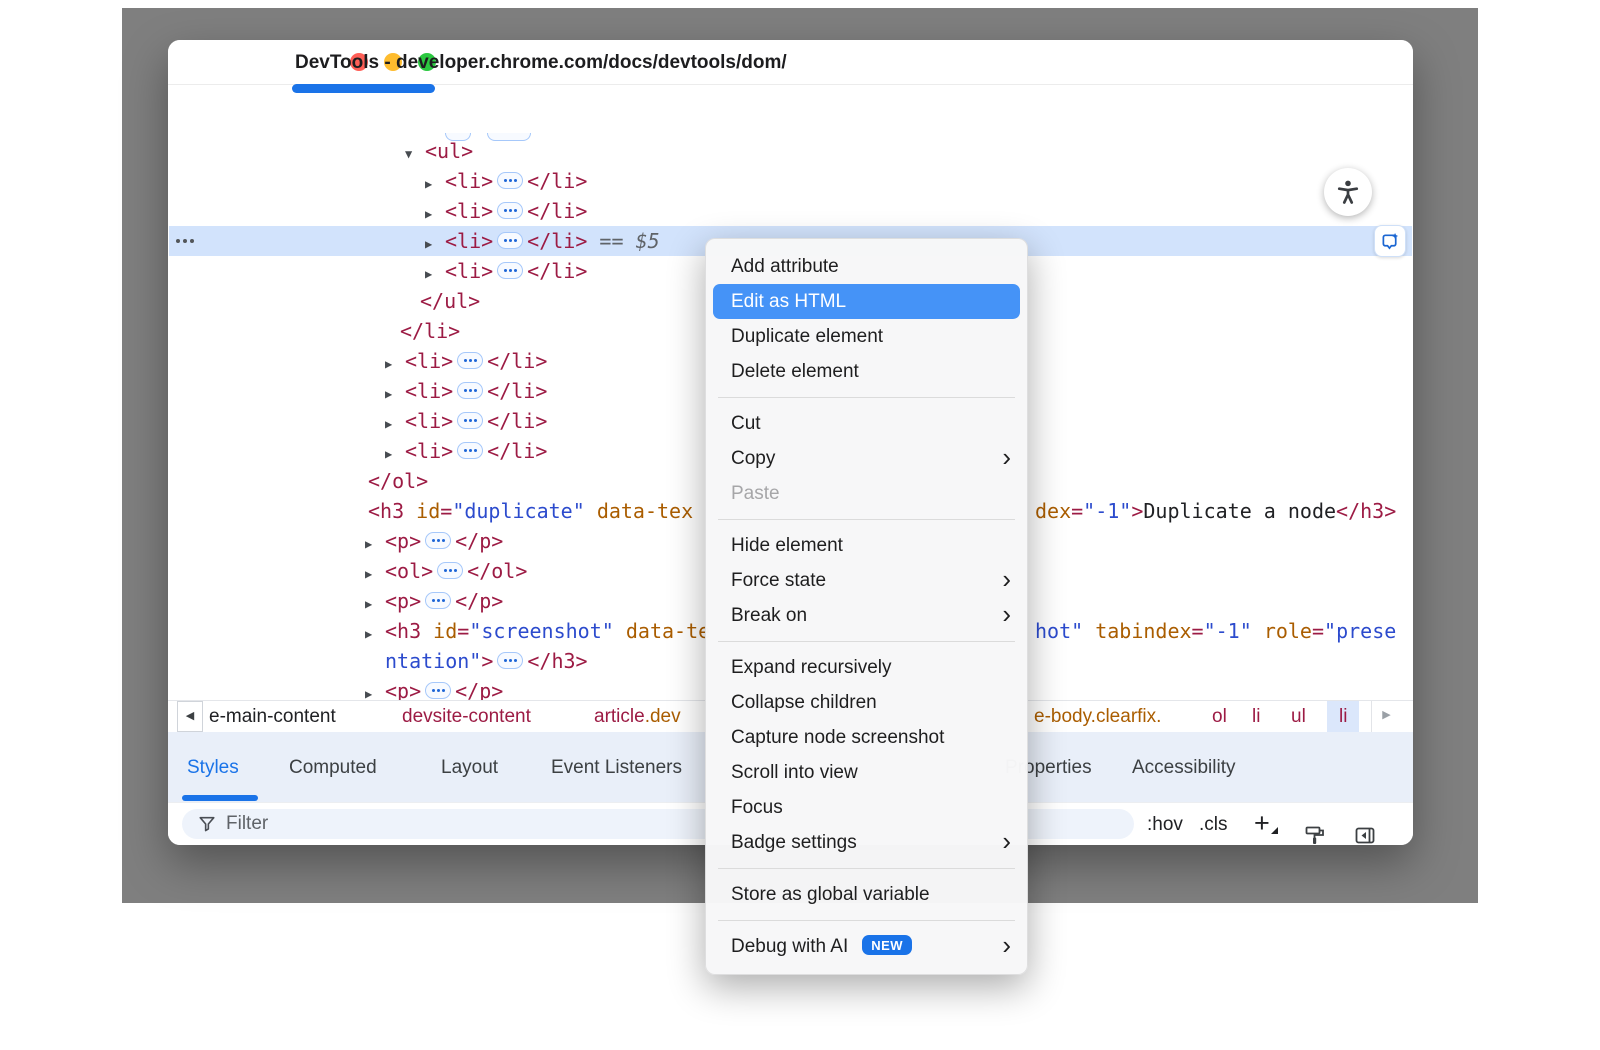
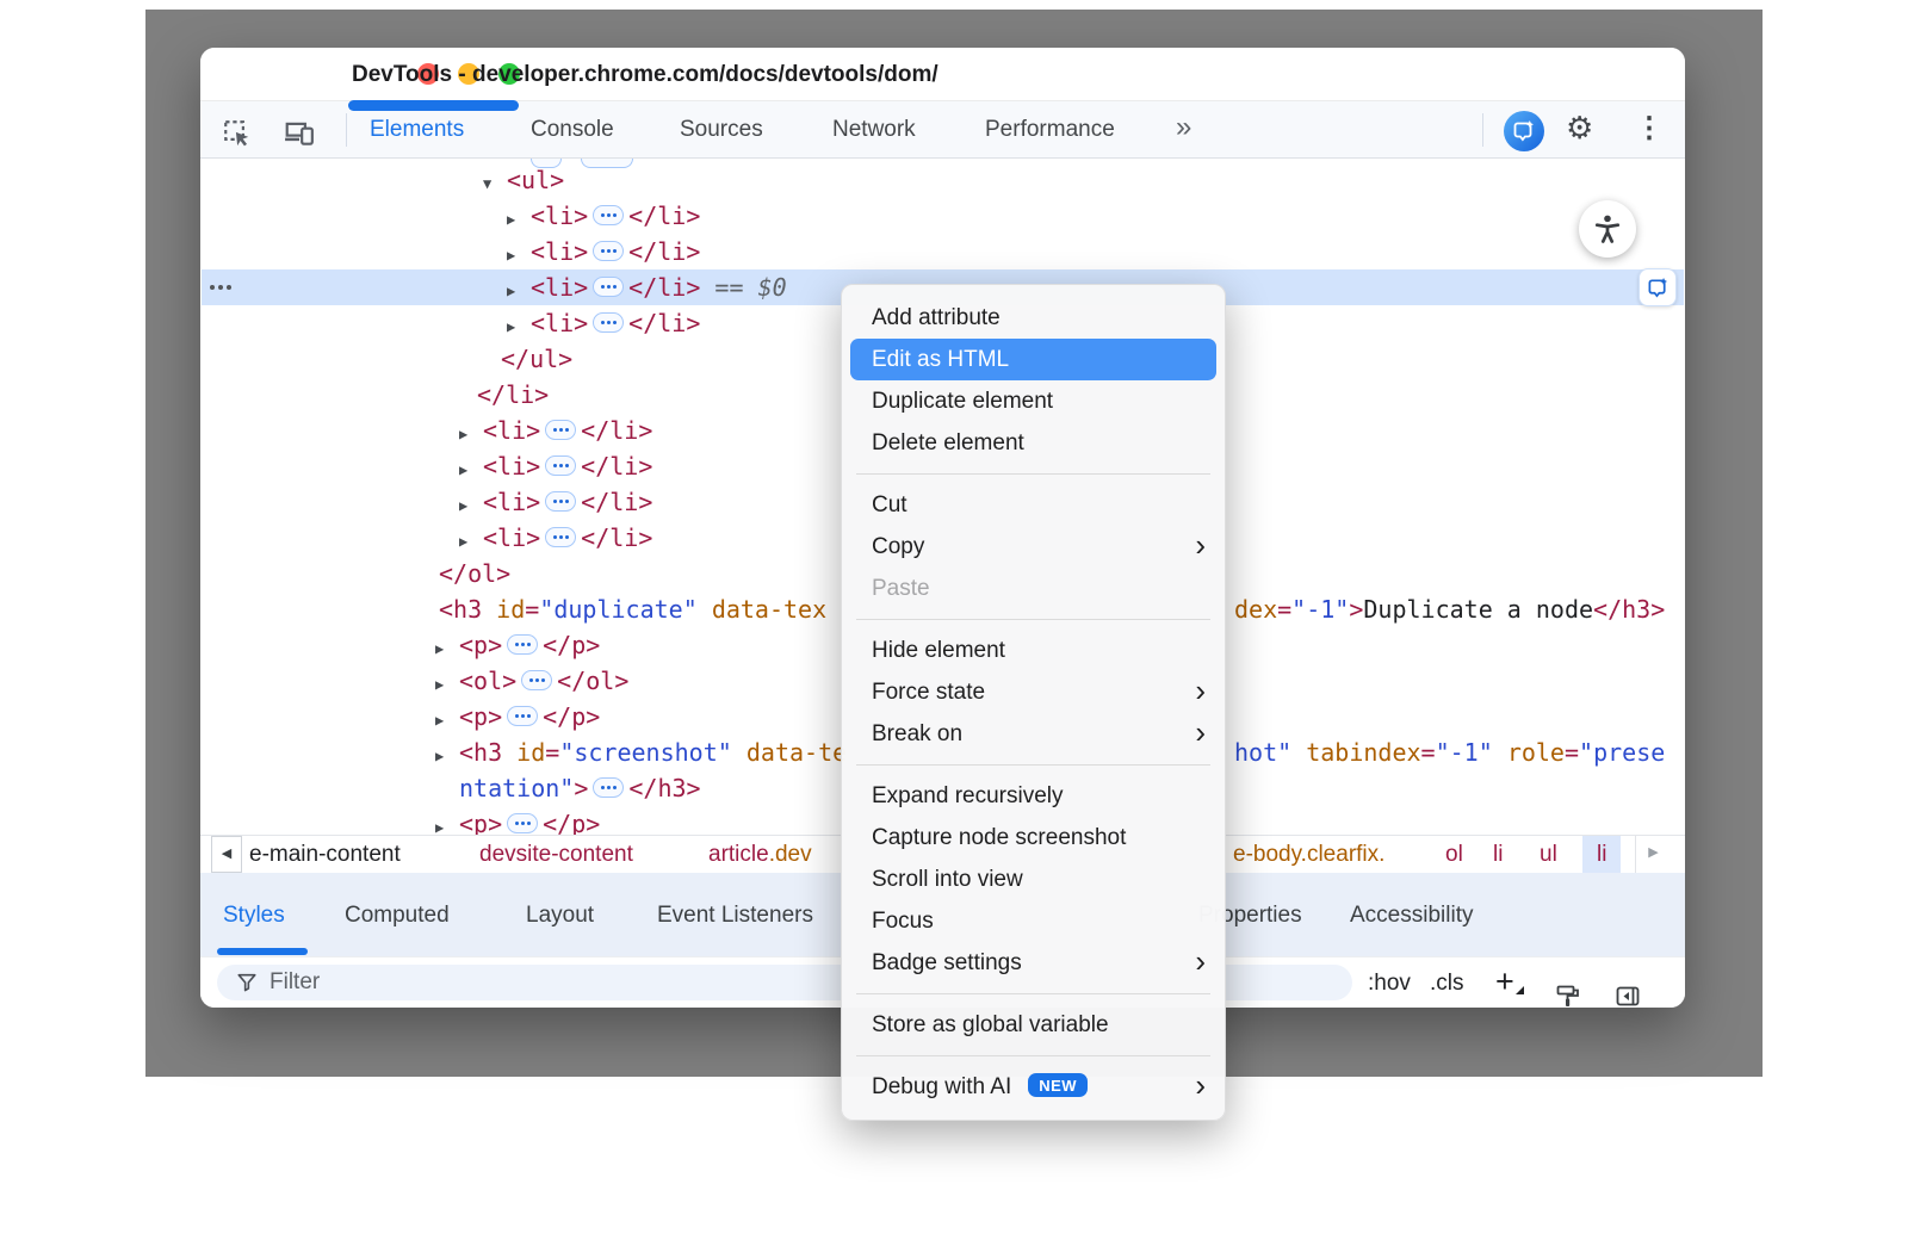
  DevTools - developer.chrome.com/docs/devtools/dom/
+ Elements
+ Console
+ Sources
+ Network
+ Performance
+ »
+ ⚙
+ ⋮
  ▼ <ul>
  ▶ <li> </li>
  ▶ <li> </li>
- ▶ <li> </li> == $5
+ ▶ <li> </li> == $0
  ▶ <li> </li>
  </ul>
  </li>
  ▶ <li> </li>
  ▶ <li> </li>
  ▶ <li> </li>
  ▶ <li> </li>
  </ol>
  <h3 id="duplicate" data-tex
  dex="-1">Duplicate a node</h3>
  ▶ <p> </p>
  ▶ <ol> </ol>
  ▶ <p> </p>
  ▶ <h3 id="screenshot" data-t
  hot" tabindex="-1" role="prese
  ntation"> </h3>
  ▶ <p> </p>
  ◀
  e-main-content
  devsite-content
  article.dev
  e-body.clearfix.
  ol
  li
  ul
  li
  ▶
  Styles
  Computed
  Layout
  Event Listeners
  operties
  Accessibility
  Filter
  :hov
  .cls
  +
  Add attribute
  Edit as HTML
  Duplicate element
  Delete element
  Cut
  Copy
  ›
  Paste
  Hide element
  Force state
  ›
  Break on
  ›
  Expand recursively
- Collapse children
  Capture node screenshot
  Scroll into view
  Focus
  Badge settings
  ›
  Store as global variable
  Debug with AI NEW
  ›
